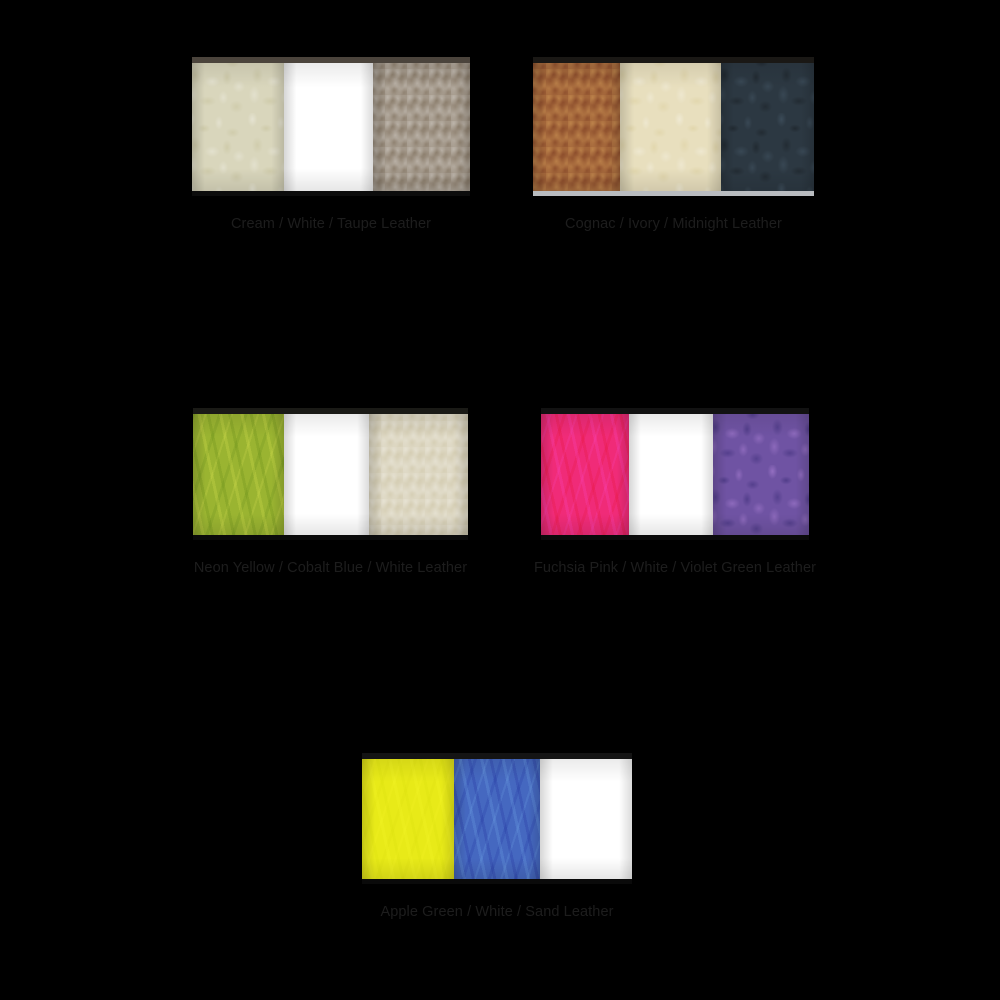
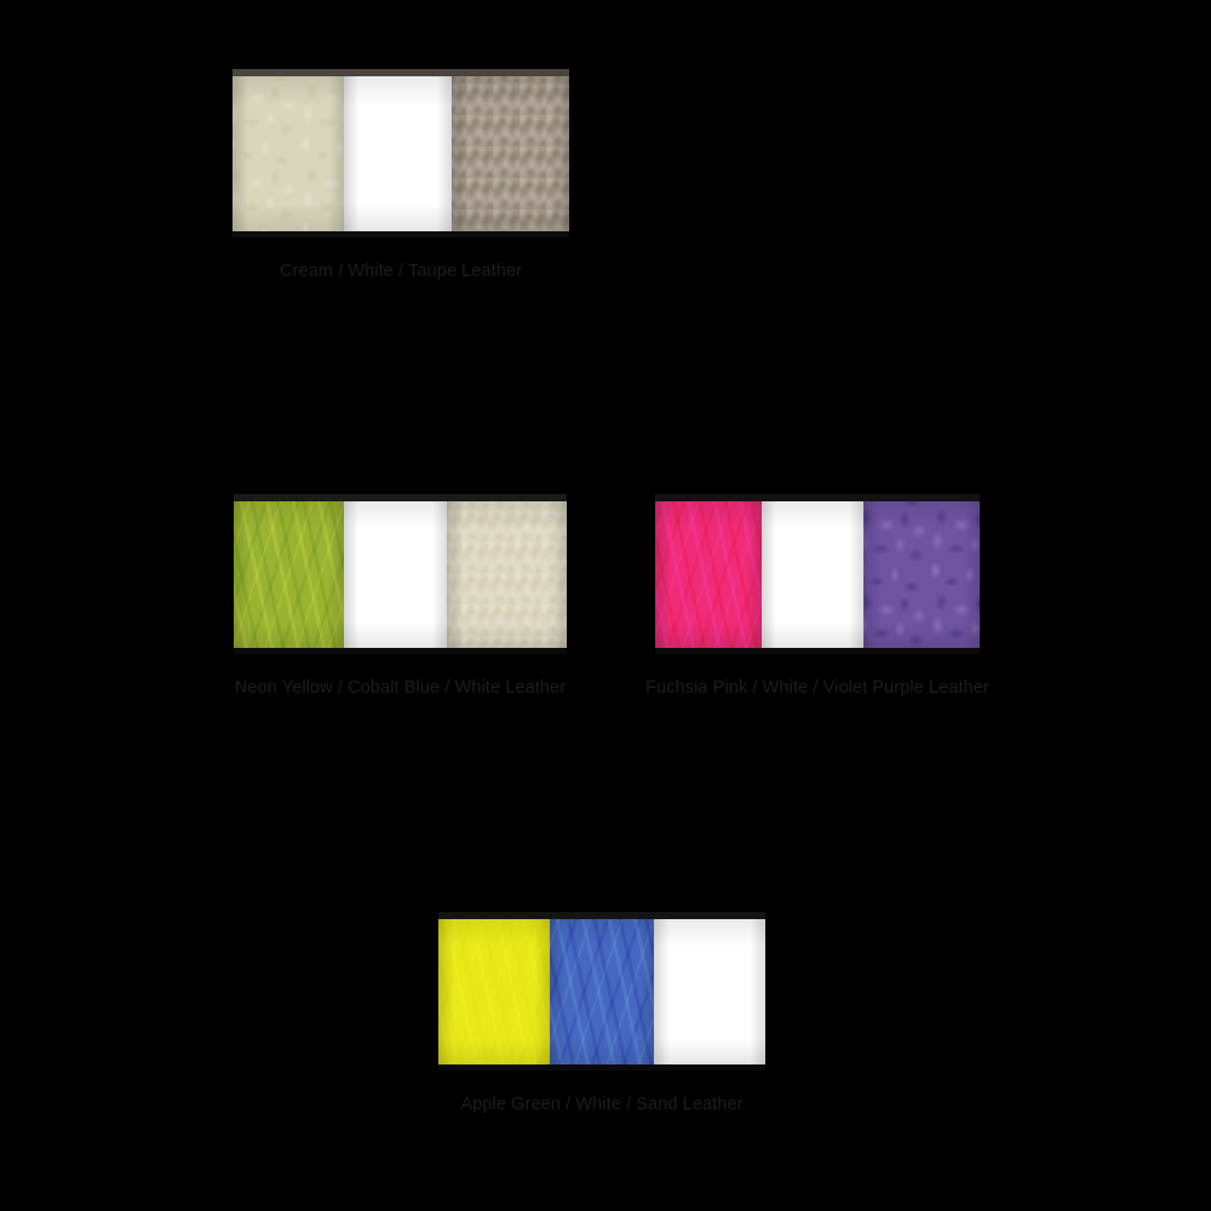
  Cream / White / Taupe Leather
- Cognac / Ivory / Midnight Leather
  Neon Yellow / Cobalt Blue / White Leather
- Fuchsia Pink / White / Violet Green Leather
+ Fuchsia Pink / White / Violet Purple Leather
  Apple Green / White / Sand Leather
